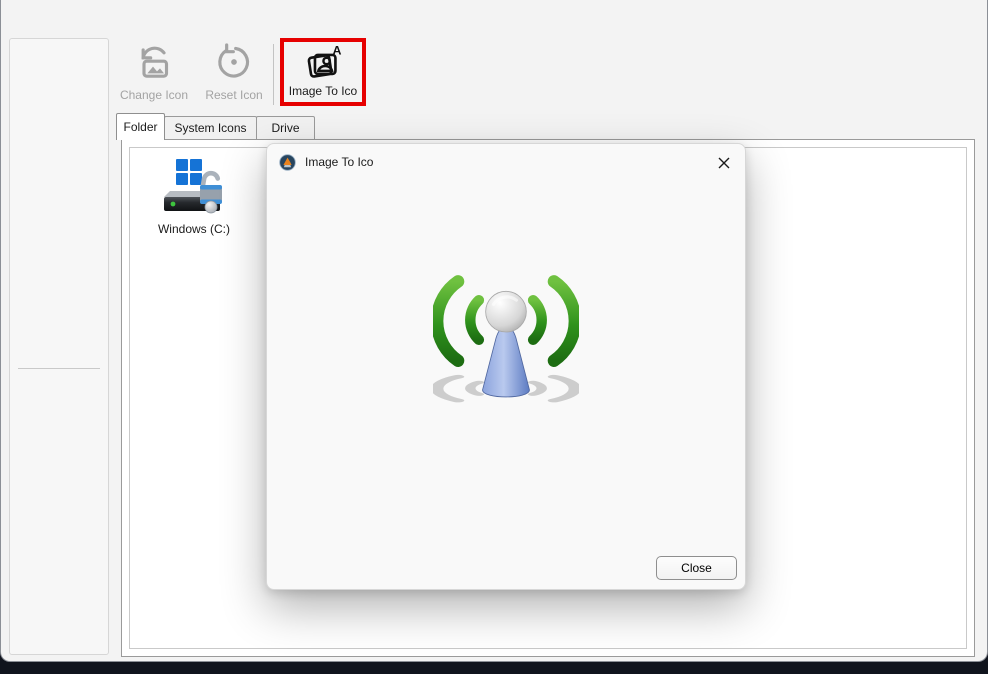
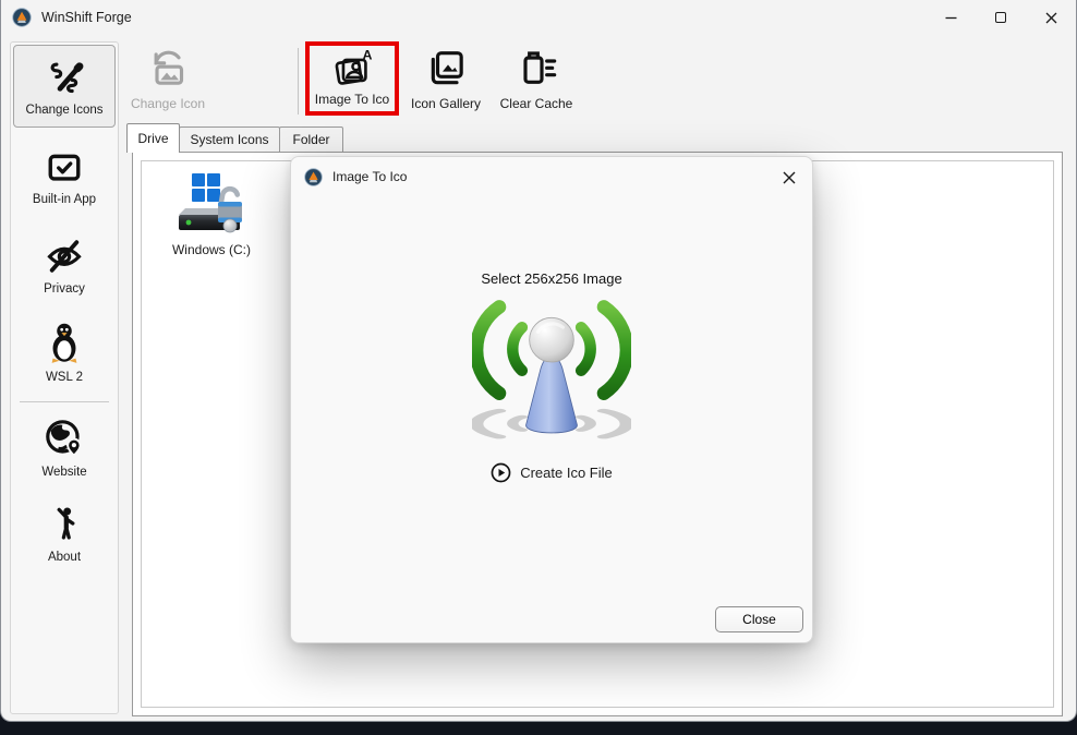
+ WinShift Forge
+ Change Icons
+ Built-in App
+ Privacy
+ WSL 2
+ Website
+ About
  Change Icon
- Reset Icon
  A
  Image To Ico
+ Icon Gallery
+ Clear Cache
- Folder
+ Drive
  System Icons
- Drive
+ Folder
  Windows (C:)
  Image To Ico
+ Select 256x256 Image
+ Create Ico File
  Close
